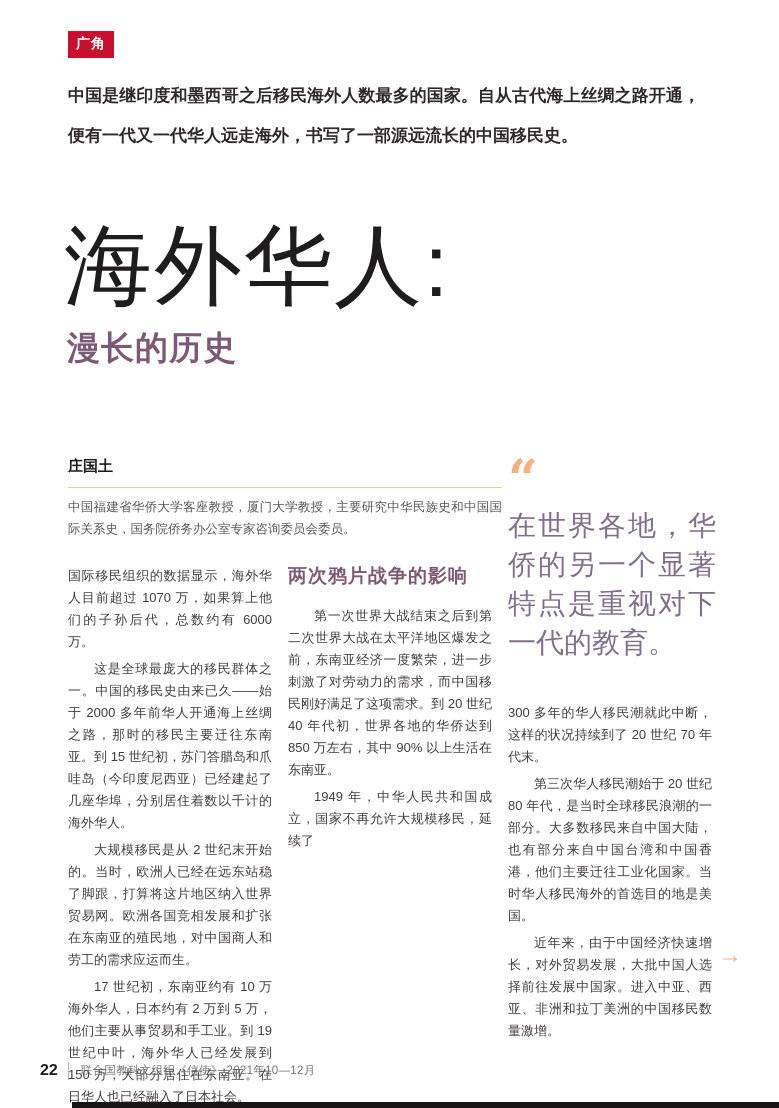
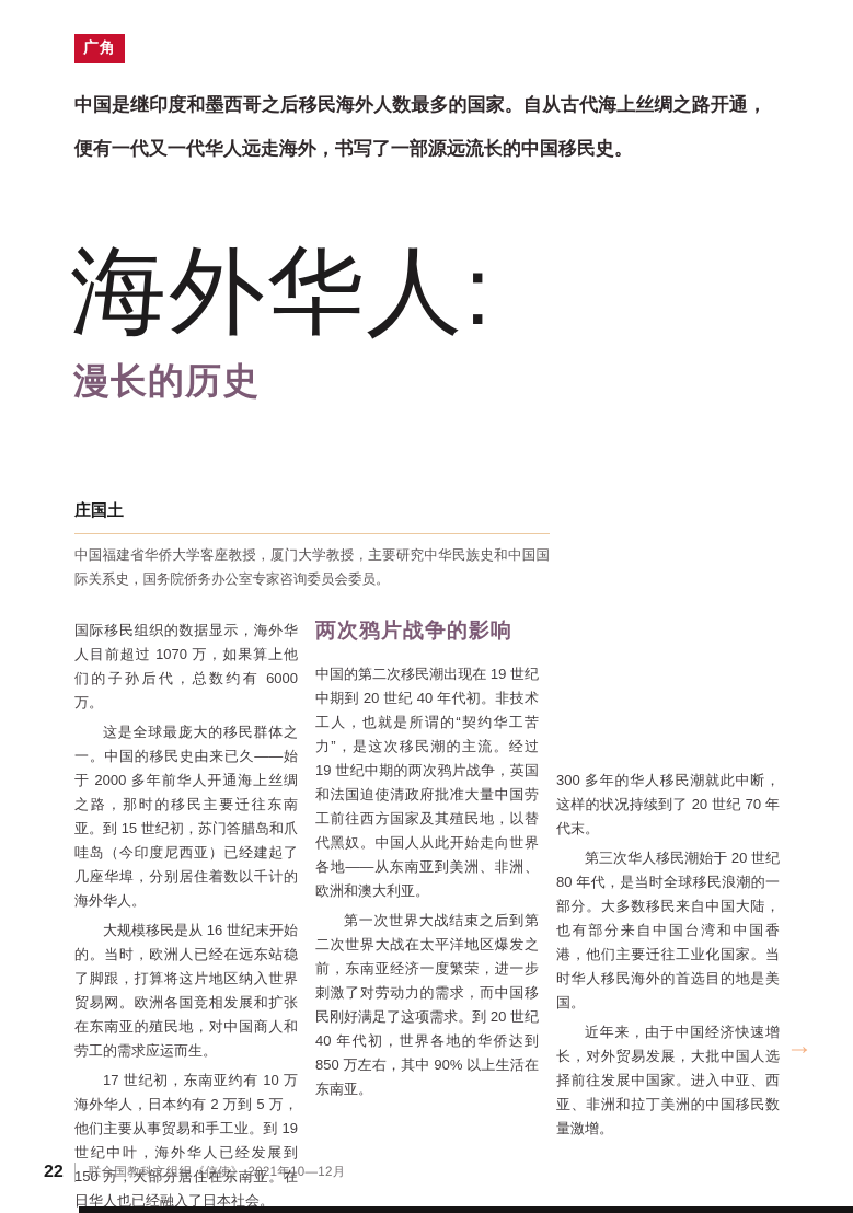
  广角
  中国是继印度和墨西哥之后移民海外人数最多的国家。自从古代海上丝绸之路开通，便有一代又一代华人远走海外，书写了一部源远流长的中国移民史。
  海外华人:
  漫长的历史
  庄国土
  中国福建省华侨大学客座教授，厦门大学教授，主要研究中华民族史和中国国际关系史，国务院侨务办公室专家咨询委员会委员。
- “
- 在世界各地，华侨的另一个显著特点是重视对下一代的教育。
  国际移民组织的数据显示，海外华人目前超过 1070 万，如果算上他们的子孙后代，总数约有 6000 万。
  这是全球最庞大的移民群体之一。中国的移民史由来已久——始于 2000 多年前华人开通海上丝绸之路，那时的移民主要迁往东南亚。到 15 世纪初，苏门答腊岛和爪哇岛（今印度尼西亚）已经建起了几座华埠，分别居住着数以千计的海外华人。
- 大规模移民是从 2 世纪末开始的。当时，欧洲人已经在远东站稳了脚跟，打算将这片地区纳入世界贸易网。欧洲各国竞相发展和扩张在东南亚的殖民地，对中国商人和劳工的需求应运而生。
+ 大规模移民是从 16 世纪末开始的。当时，欧洲人已经在远东站稳了脚跟，打算将这片地区纳入世界贸易网。欧洲各国竞相发展和扩张在东南亚的殖民地，对中国商人和劳工的需求应运而生。
  17 世纪初，东南亚约有 10 万海外华人，日本约有 2 万到 5 万，他们主要从事贸易和手工业。到 19 世纪中叶，海外华人已经发展到 150 万，大部分居住在东南亚。在日华人也已经融入了日本社会。
  两次鸦片战争的影响
+ 中国的第二次移民潮出现在 19 世纪中期到 20 世纪 40 年代初。非技术工人，也就是所谓的“契约华工苦力”，是这次移民潮的主流。经过 19 世纪中期的两次鸦片战争，英国和法国迫使清政府批准大量中国劳工前往西方国家及其殖民地，以替代黑奴。中国人从此开始走向世界各地——从东南亚到美洲、非洲、欧洲和澳大利亚。
  第一次世界大战结束之后到第二次世界大战在太平洋地区爆发之前，东南亚经济一度繁荣，进一步刺激了对劳动力的需求，而中国移民刚好满足了这项需求。到 20 世纪 40 年代初，世界各地的华侨达到 850 万左右，其中 90% 以上生活在东南亚。
- 1949 年，中华人民共和国成立，国家不再允许大规模移民，延续了
  300 多年的华人移民潮就此中断，这样的状况持续到了 20 世纪 70 年代末。
  第三次华人移民潮始于 20 世纪 80 年代，是当时全球移民浪潮的一部分。大多数移民来自中国大陆，也有部分来自中国台湾和中国香港，他们主要迁往工业化国家。当时华人移民海外的首选目的地是美国。
  近年来，由于中国经济快速增长，对外贸易发展，大批中国人选择前往发展中国家。进入中亚、西亚、非洲和拉丁美洲的中国移民数量激增。
  →
  22
  联合国教科文组织《信使》·2021年10—12月
